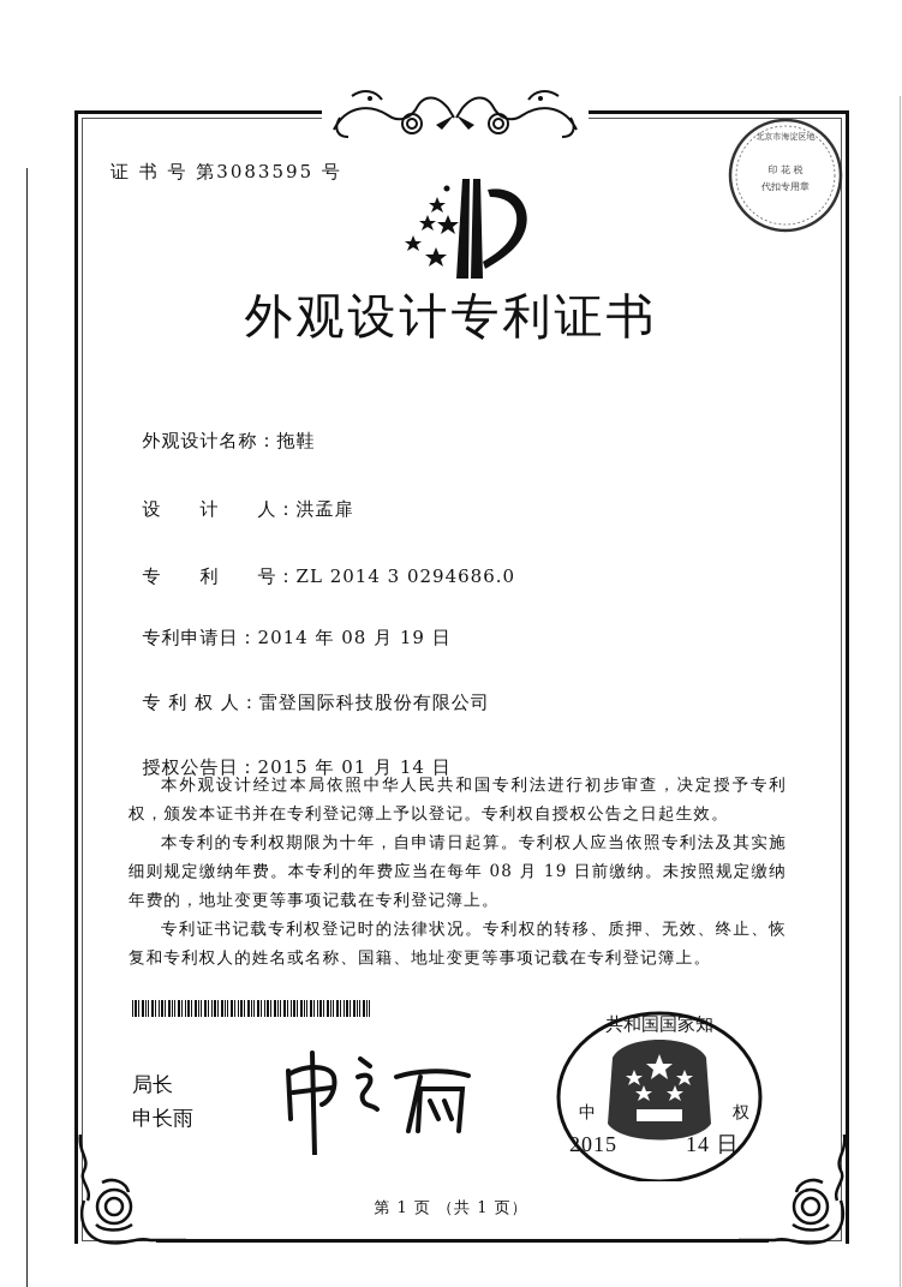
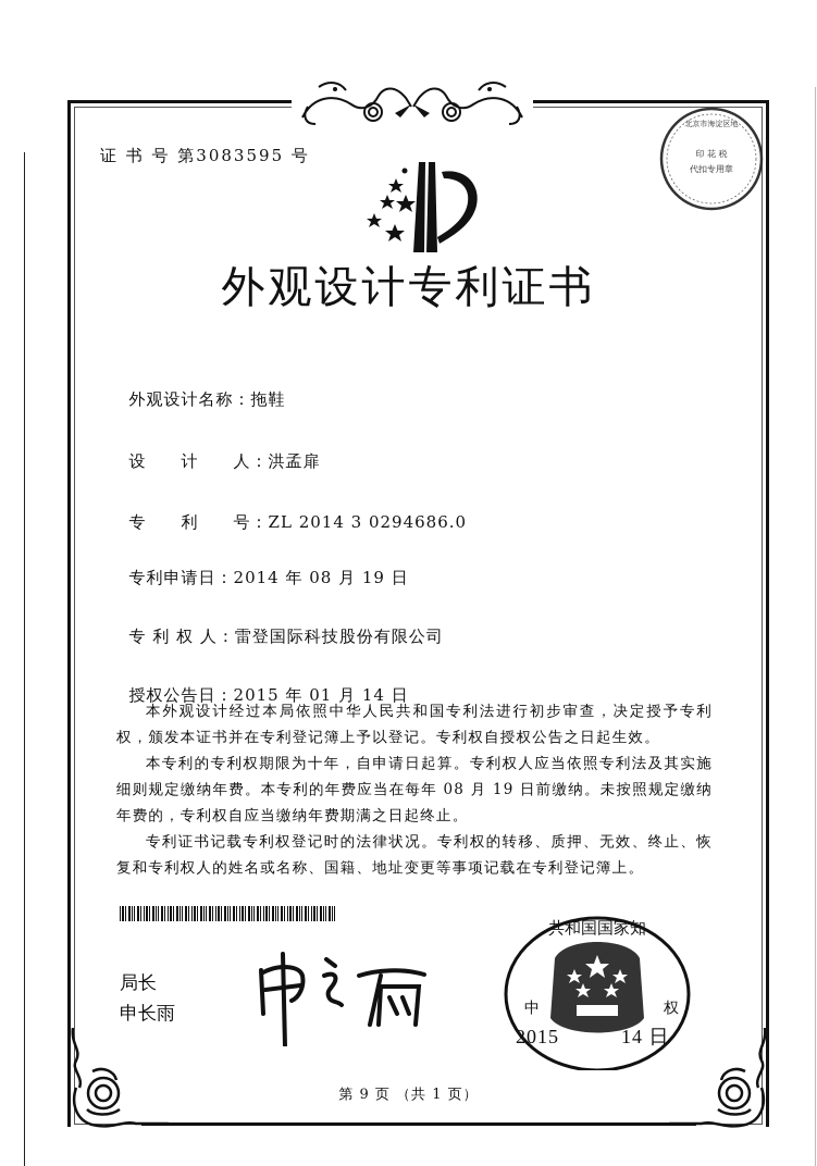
  证 书 号 第3083595 号
  印 花 税
  代扣专用章
  北京市海淀区地
  外观设计专利证书
  外观设计名称：拖鞋
  设 计 人：洪孟扉
  专 利 号：ZL 2014 3 0294686.0
  专利申请日：2014 年 08 月 19 日
  专 利 权 人：雷登国际科技股份有限公司
  授权公告日：2015 年 01 月 14 日
  本外观设计经过本局依照中华人民共和国专利法进行初步审查，决定授予专利权，颁发本证书并在专利登记簿上予以登记。专利权自授权公告之日起生效。
- 本专利的专利权期限为十年，自申请日起算。专利权人应当依照专利法及其实施细则规定缴纳年费。本专利的年费应当在每年 08 月 19 日前缴纳。未按照规定缴纳年费的，地址变更等事项记载在专利登记簿上。
+ 本专利的专利权期限为十年，自申请日起算。专利权人应当依照专利法及其实施细则规定缴纳年费。本专利的年费应当在每年 08 月 19 日前缴纳。未按照规定缴纳年费的，专利权自应当缴纳年费期满之日起终止。
  专利证书记载专利权登记时的法律状况。专利权的转移、质押、无效、终止、恢复和专利权人的姓名或名称、国籍、地址变更等事项记载在专利登记簿上。
  局长
  申长雨
  共和国国家知
  中
  权
  2015 14 日
- 第 1 页 （共 1 页）
+ 第 9 页 （共 1 页）
